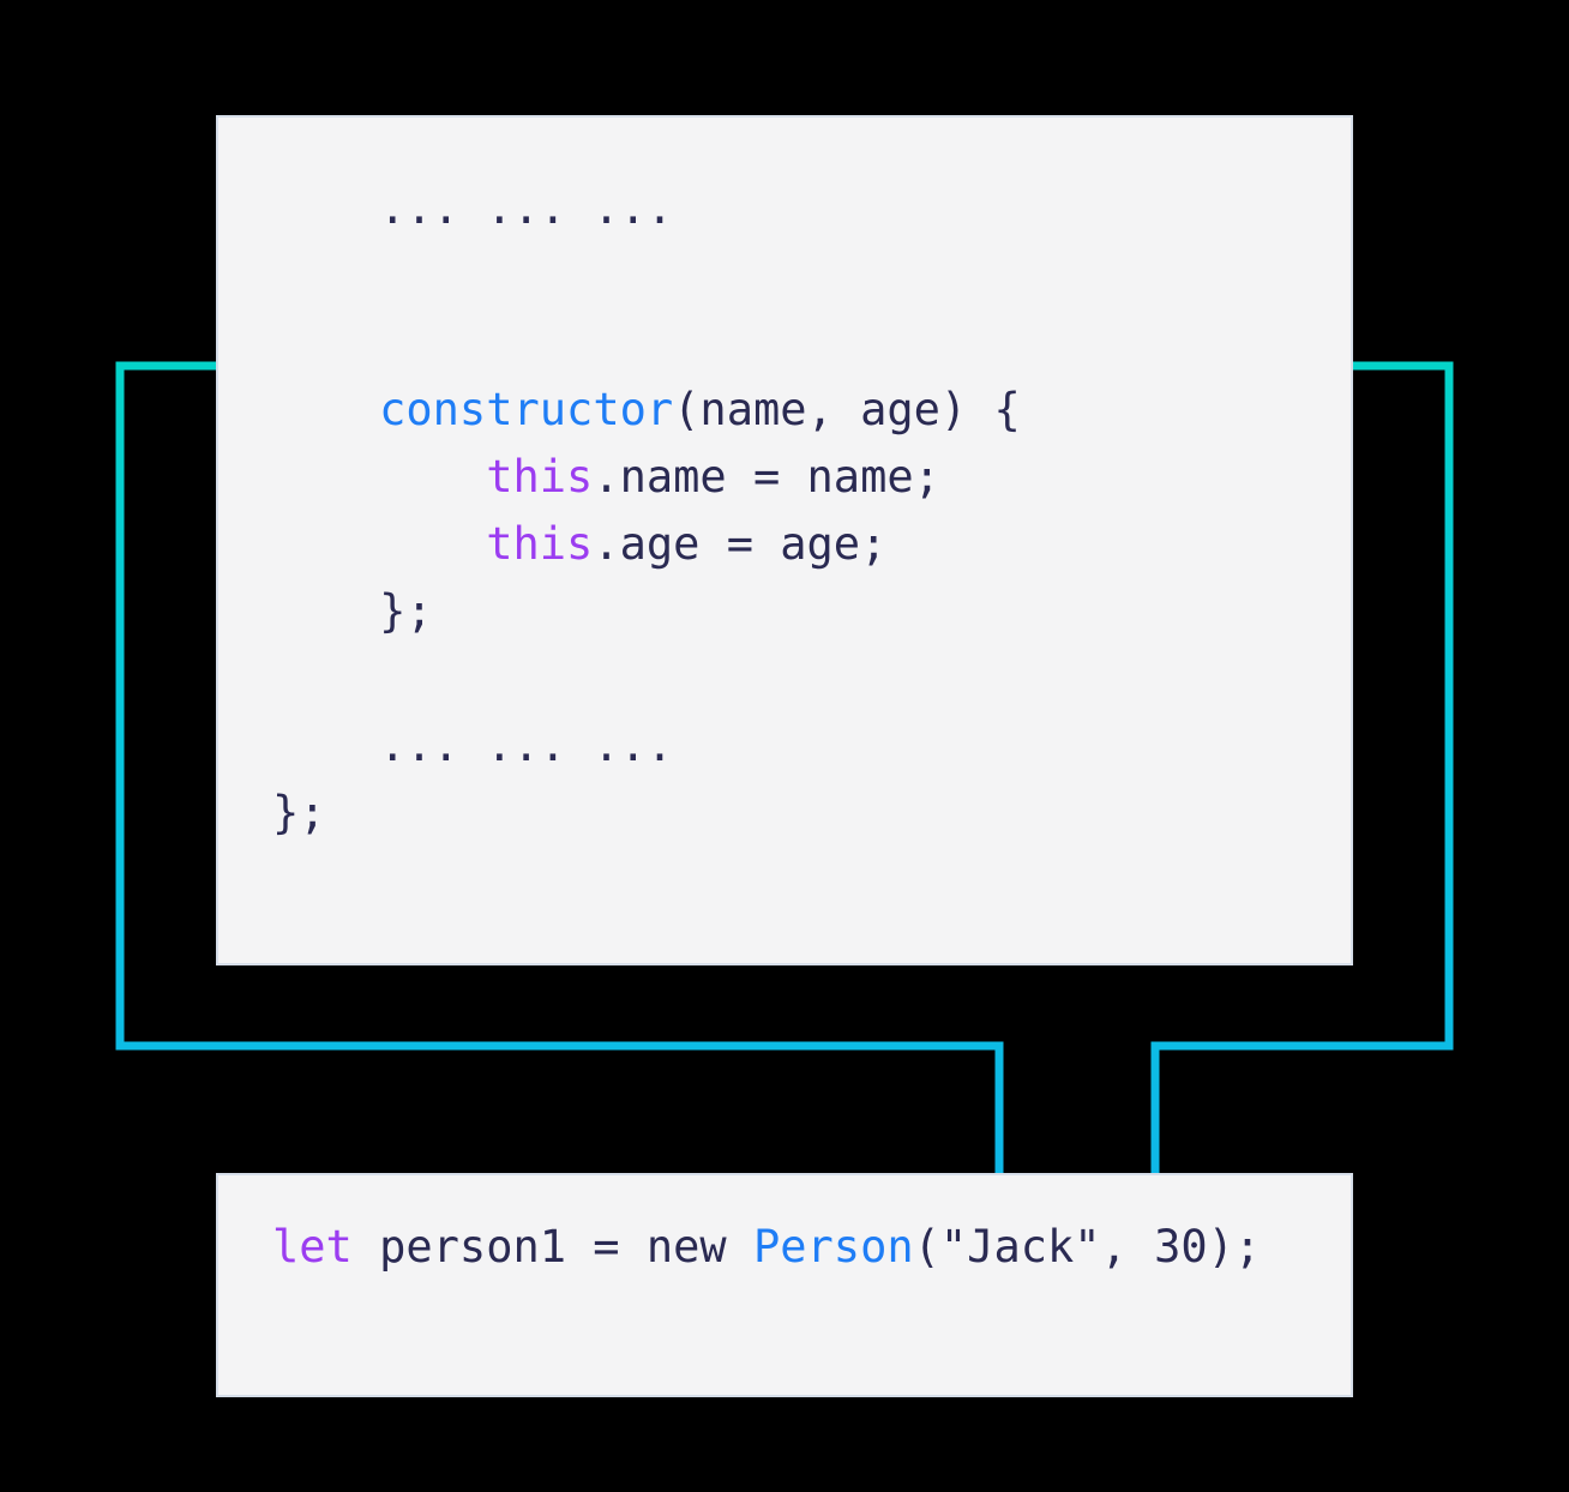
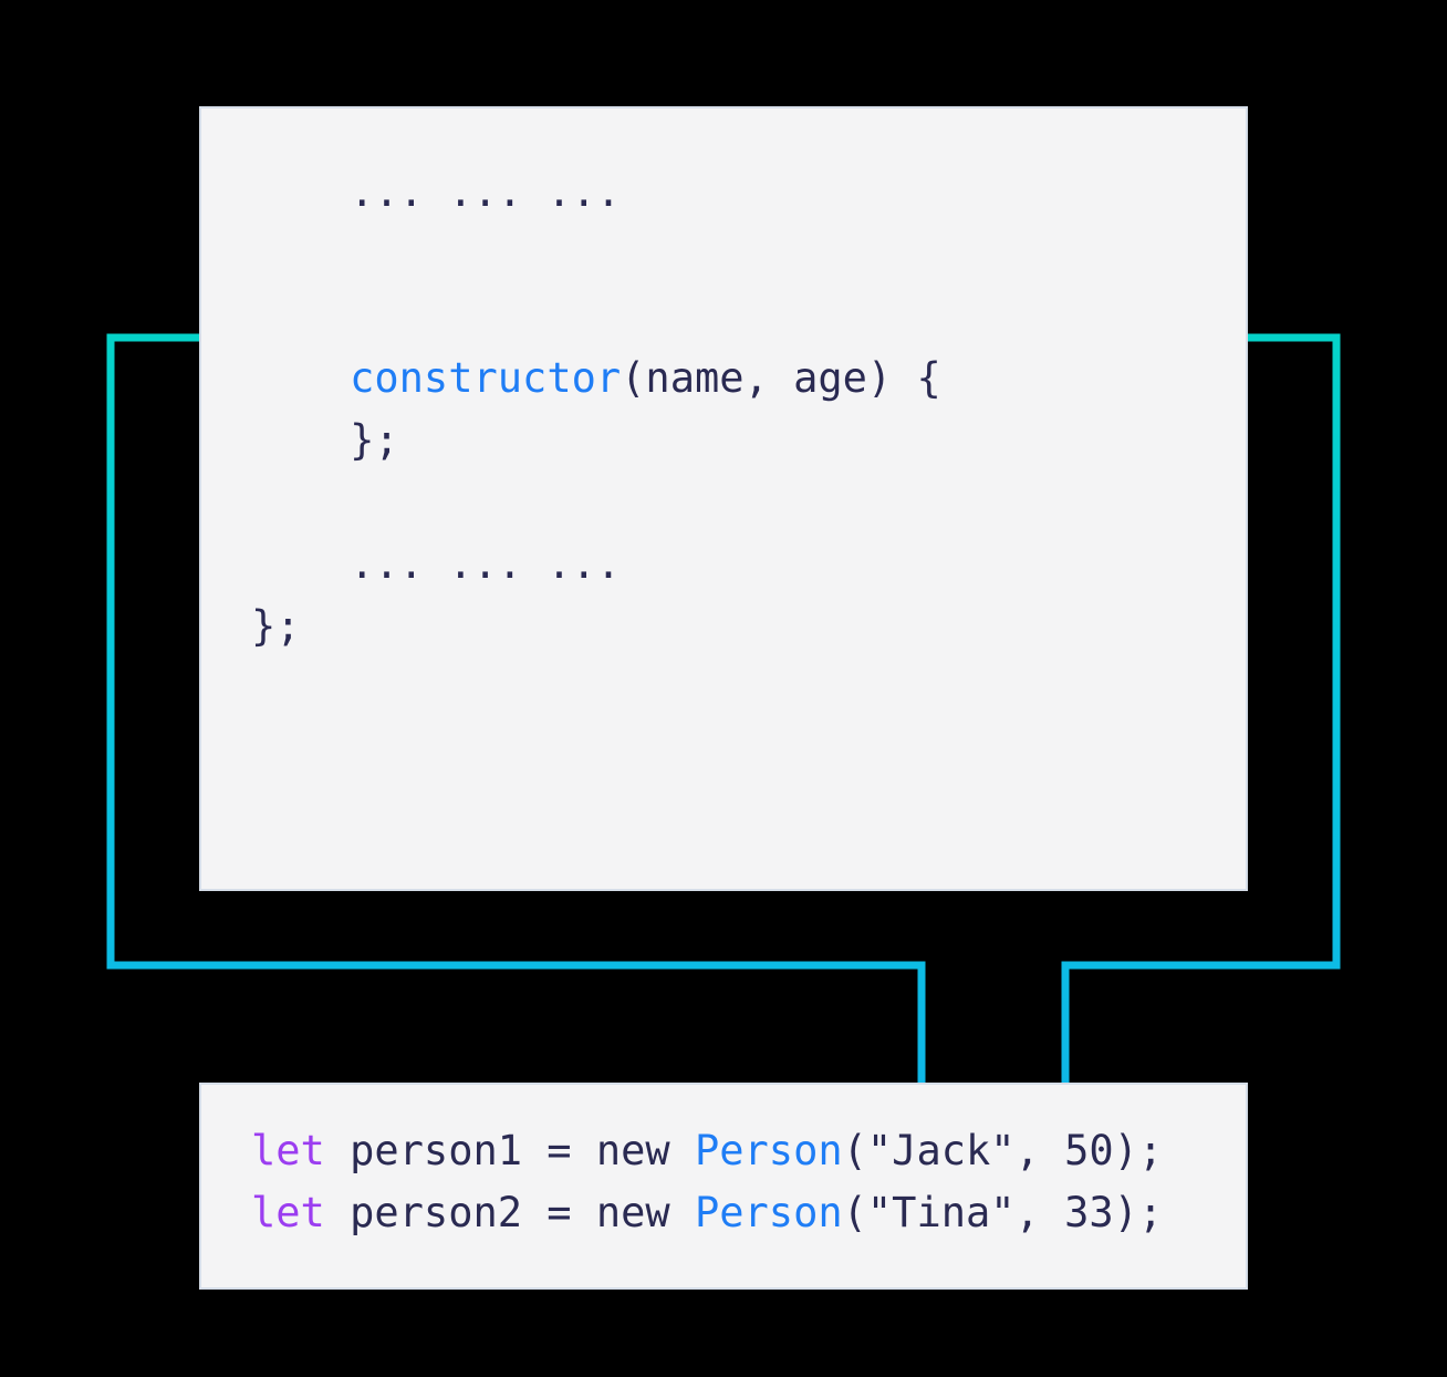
  ... ... ...
  constructor(name, age) {
- this.name = name;
- this.age = age;
  };
  ... ... ...
  };
- let person1 = new Person("Jack", 30);
+ let person1 = new Person("Jack", 50);
+ let person2 = new Person("Tina", 33);
